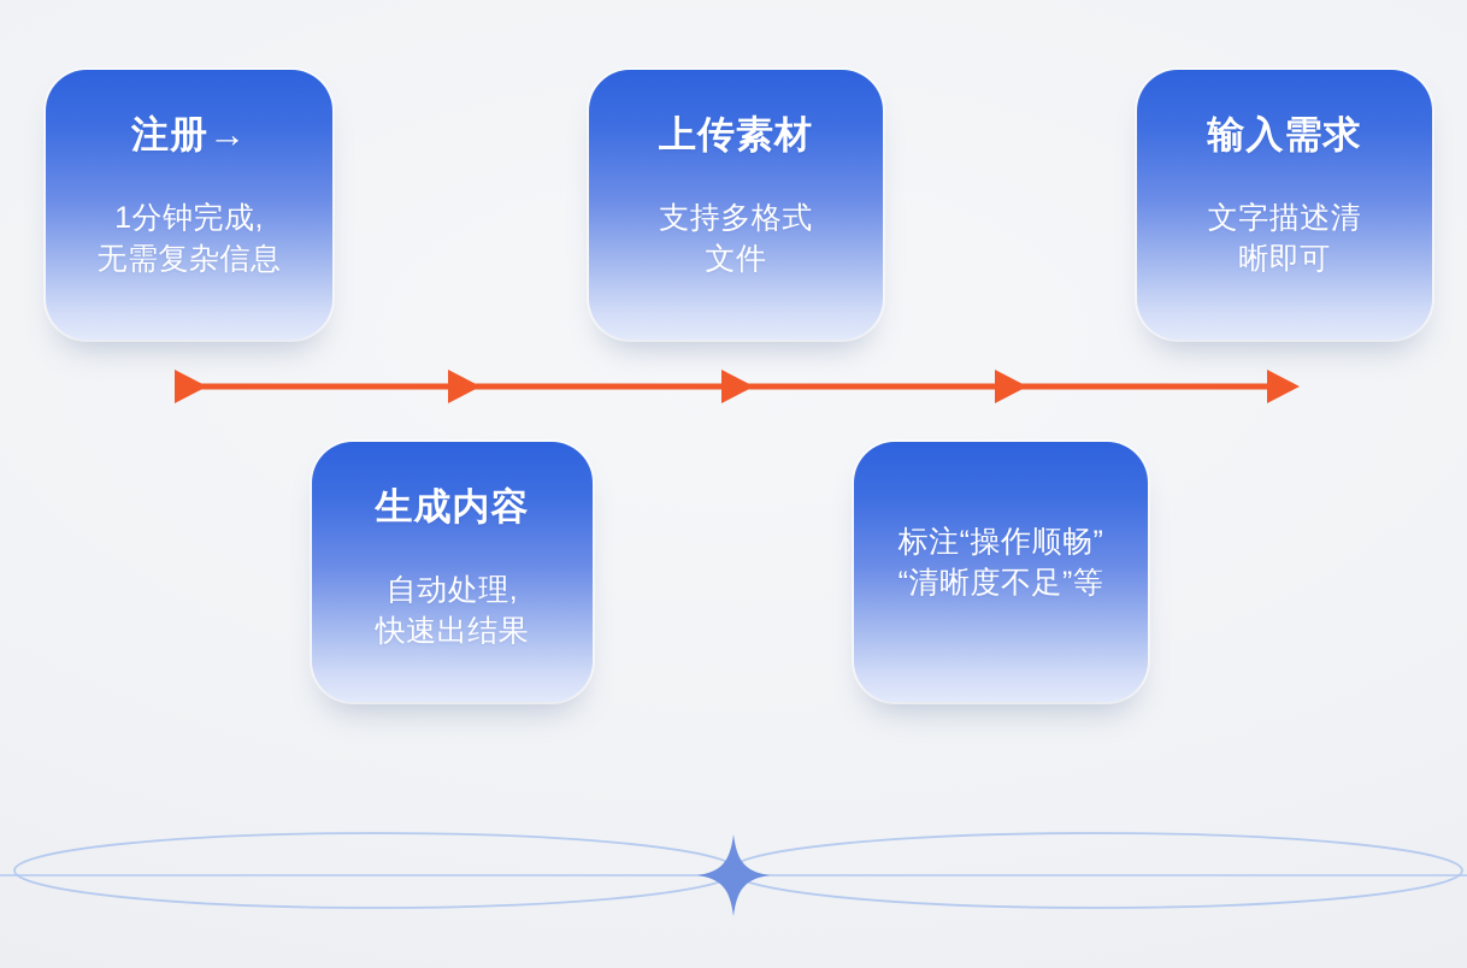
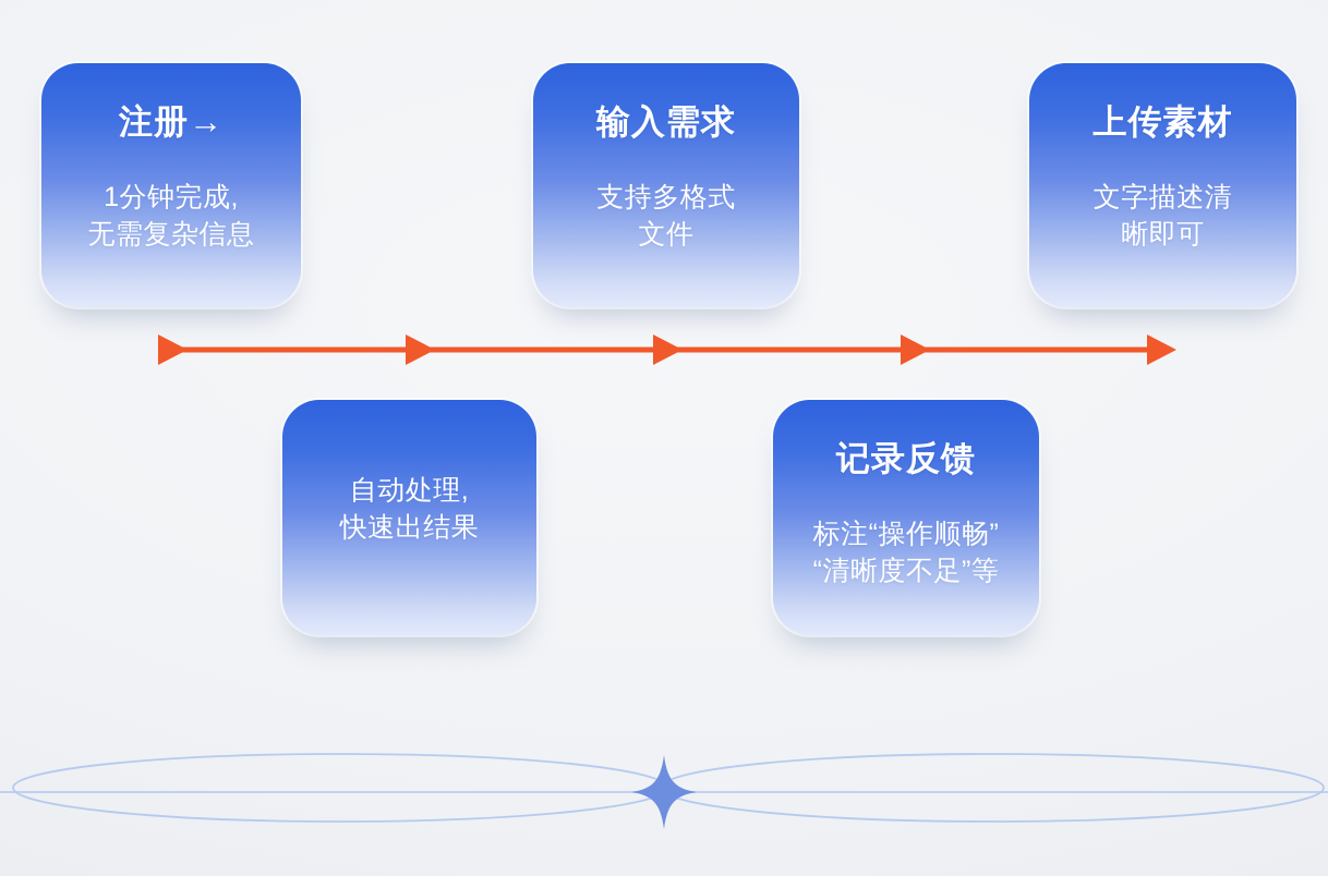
  注册→
  1分钟完成,
  无需复杂信息
- 生成内容
  自动处理,
  快速出结果
- 上传素材
+ 输入需求
  支持多格式
  文件
+ 记录反馈
  标注“操作顺畅”
  “清晰度不足”等
- 输入需求
+ 上传素材
  文字描述清
  晰即可
